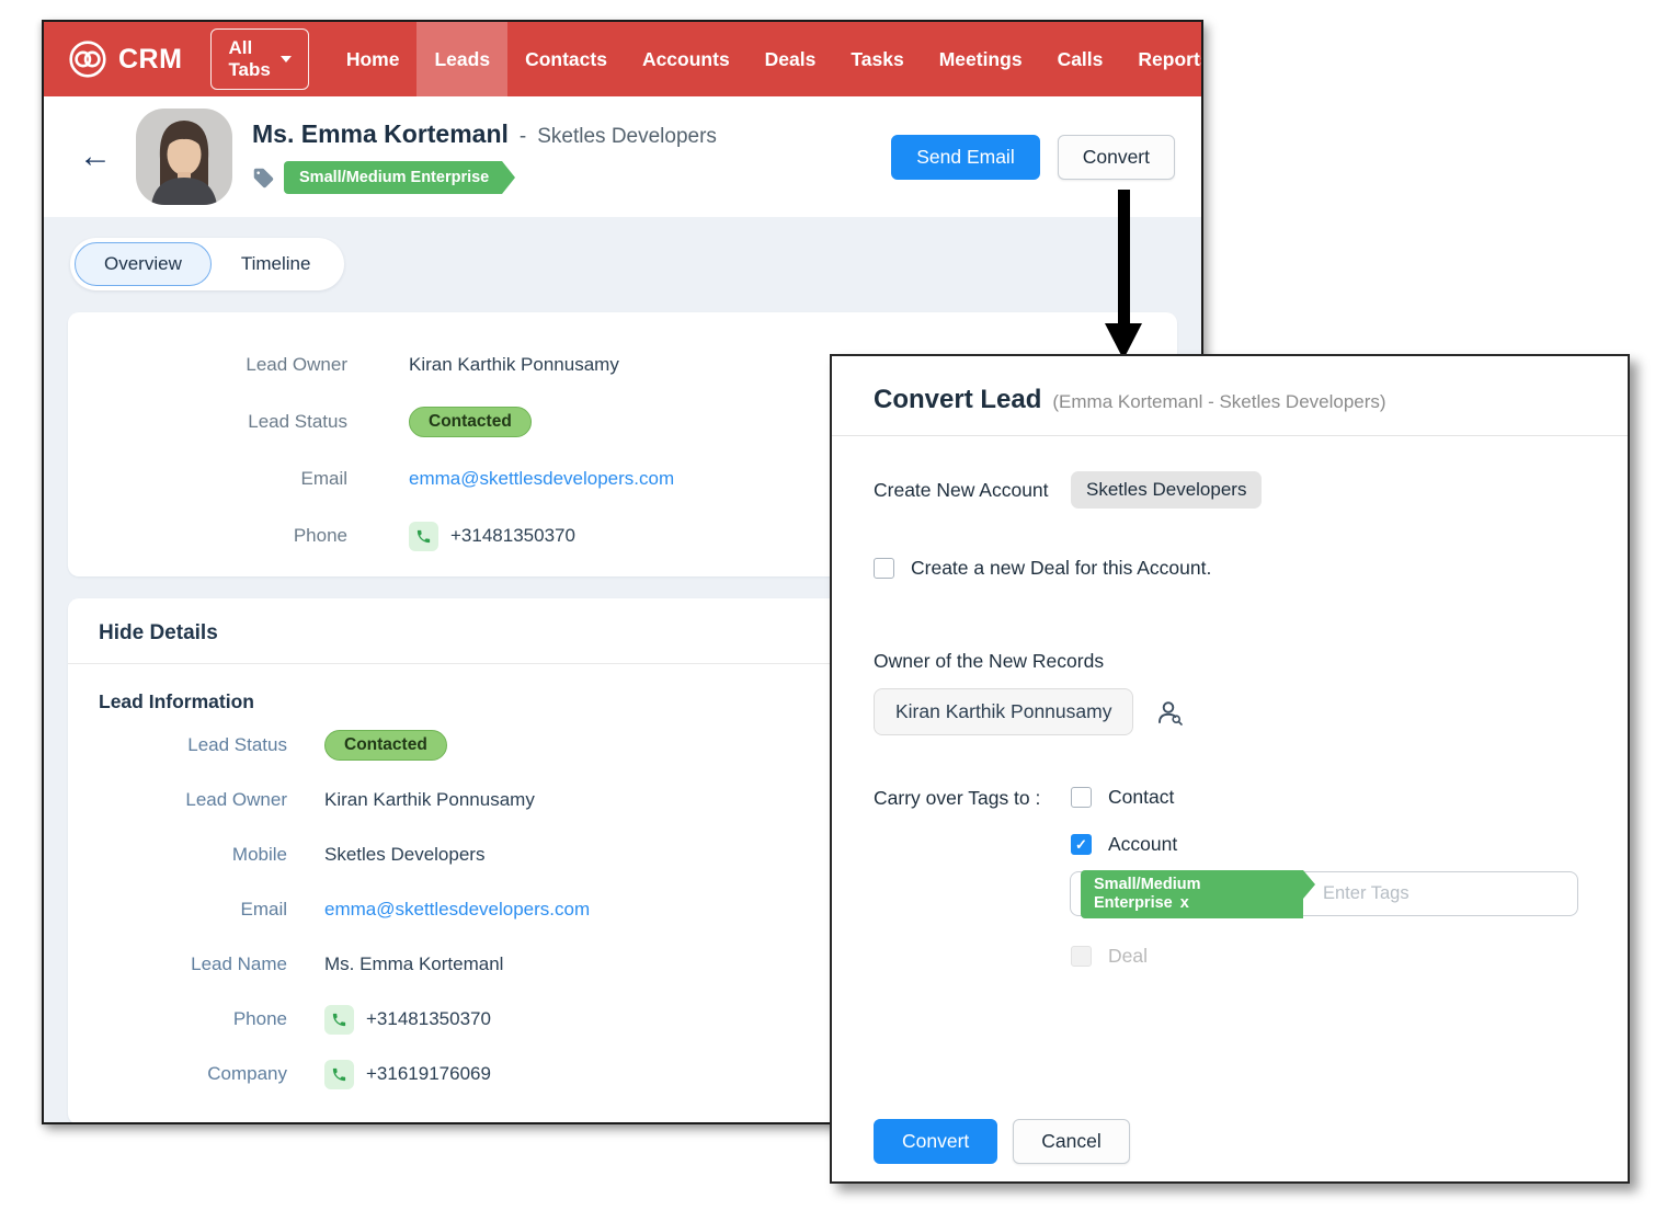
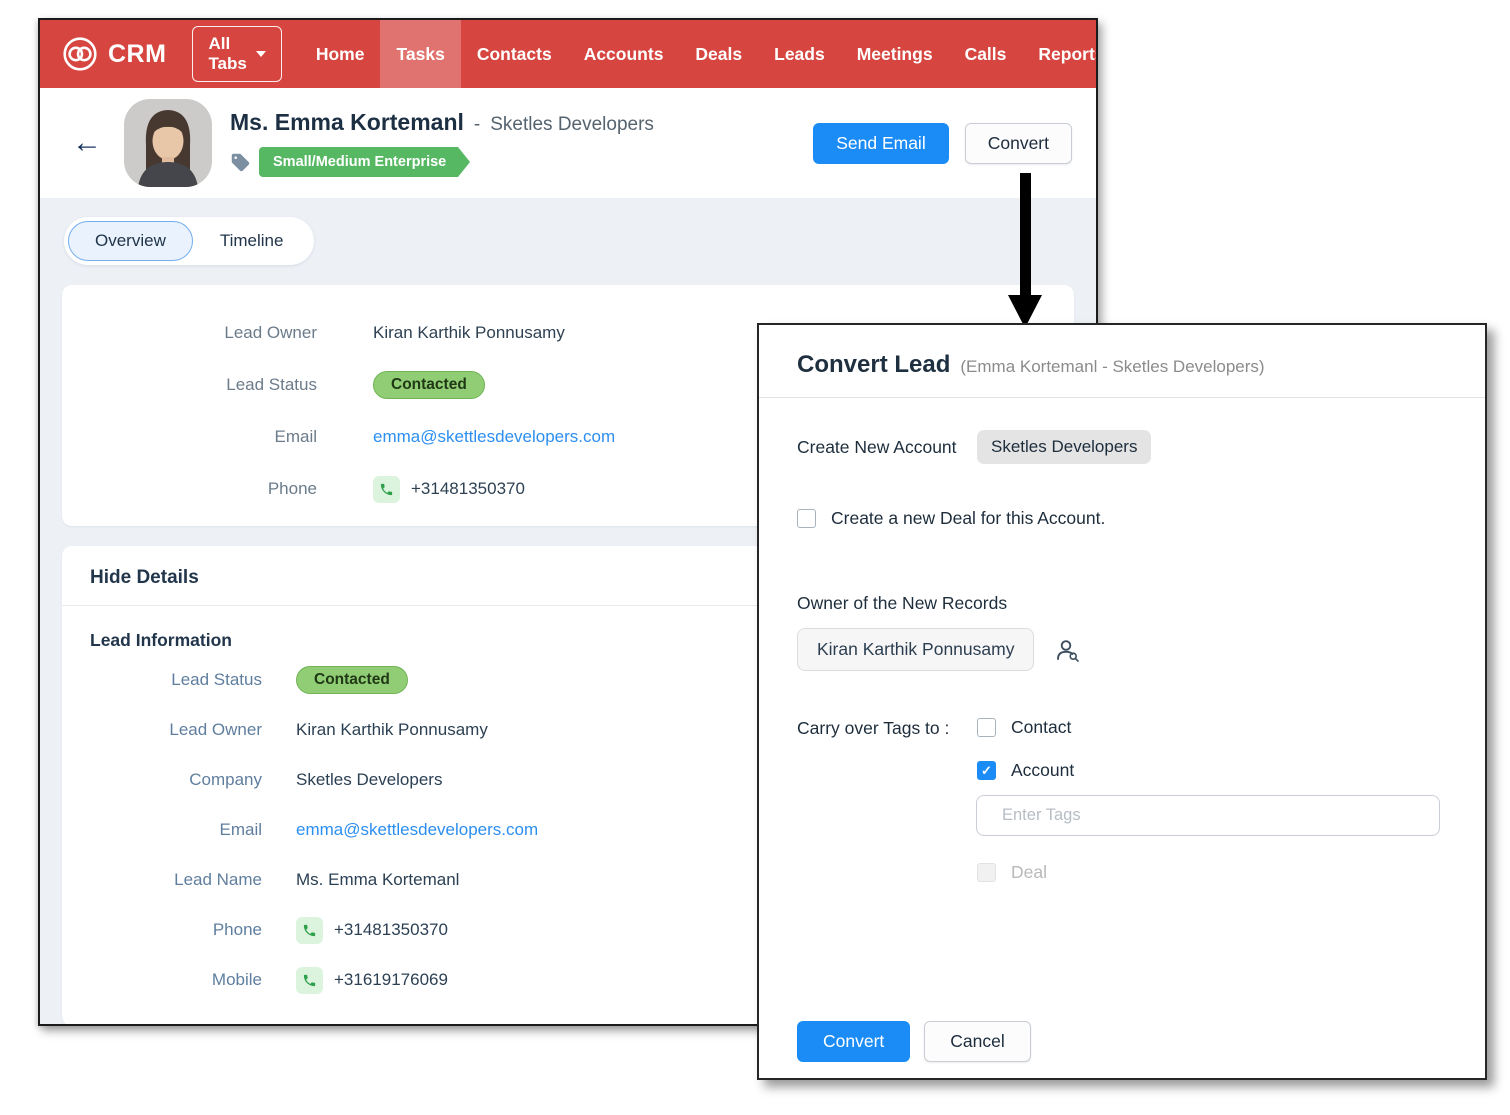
  CRM
  All Tabs
  Home
- Leads
+ Tasks
  Contacts
  Accounts
  Deals
- Tasks
+ Leads
  Meetings
  Calls
  Report
  ←
  Ms. Emma Kortemanl
  -
  Sketles Developers
  Small/Medium Enterprise
  Send Email
  Convert
  Overview
  Timeline
  Lead Owner
  Kiran Karthik Ponnusamy
  Lead Status
  Contacted
  Email
  emma@skettlesdevelopers.com
  Phone
  +31481350370
  Hide Details
  Lead Information
  Lead Status
  Contacted
  Lead Owner
  Kiran Karthik Ponnusamy
- Mobile
+ Company
  Sketles Developers
  Email
  emma@skettlesdevelopers.com
  Lead Name
  Ms. Emma Kortemanl
  Phone
  +31481350370
- Company
+ Mobile
  +31619176069
  Convert Lead
  (Emma Kortemanl - Sketles Developers)
  Create New Account
  Sketles Developers
  Create a new Deal for this Account.
  Owner of the New Records
  Kiran Karthik Ponnusamy
  Carry over Tags to :
  Contact
  ✓
  Account
- Small/Medium Enterprise x
  Enter Tags
  Deal
  Convert
  Cancel
